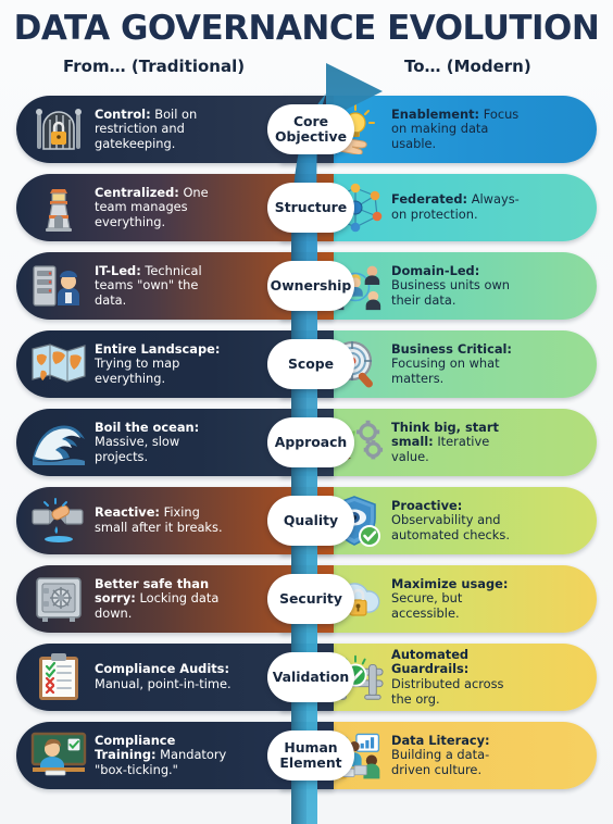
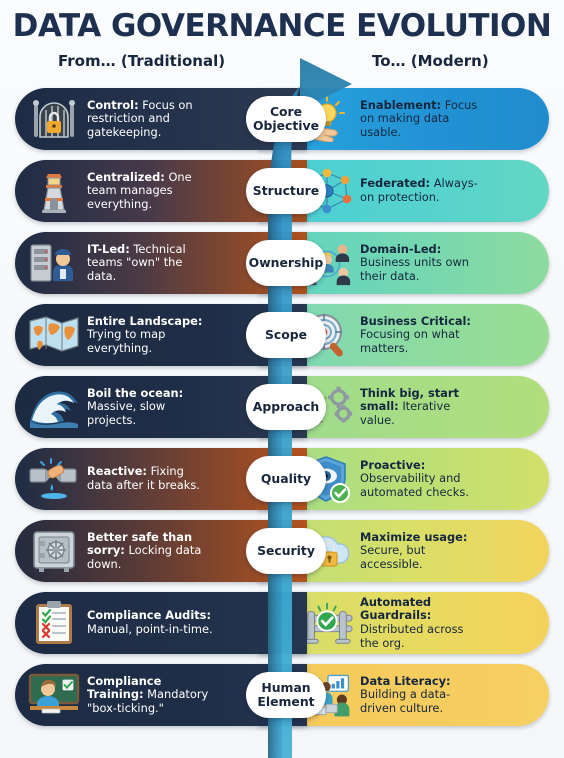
  DATA GOVERNANCE EVOLUTION
  From… (Traditional)
  To… (Modern)
  Enablement: Focus on making data usable.
- Control: Boil on restriction and gatekeeping.
+ Control: Focus on restriction and gatekeeping.
  Core Objective
  Federated: Always-on protection.
  Centralized: One team manages everything.
  Structure
  Domain-Led: Business units own their data.
  IT-Led: Technical teams "own" the data.
  Ownership
  Business Critical: Focusing on what matters.
  Entire Landscape: Trying to map everything.
  Scope
  Think big, start small: Iterative value.
  Boil the ocean: Massive, slow projects.
  Approach
  Proactive: Observability and automated checks.
- Reactive: Fixing small after it breaks.
+ Reactive: Fixing data after it breaks.
  Quality
  Maximize usage: Secure, but accessible.
  Better safe than sorry: Locking data down.
  Security
  Automated Guardrails: Distributed across the org.
  Compliance Audits: Manual, point-in-time.
- Validation
  Data Literacy: Building a data-driven culture.
  Compliance Training: Mandatory "box-ticking."
  Human Element
